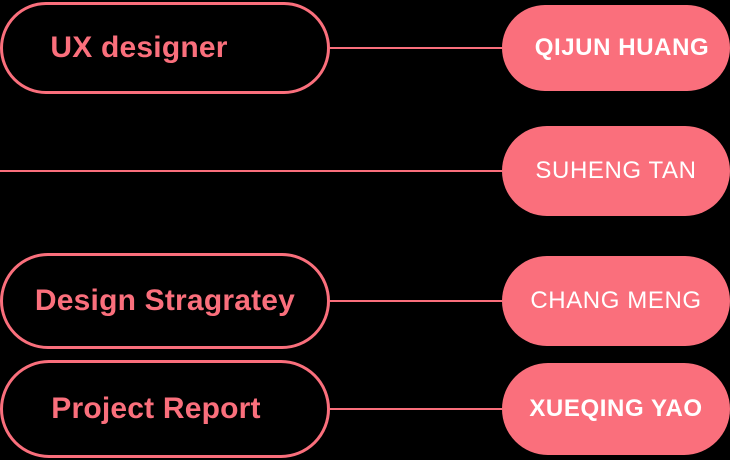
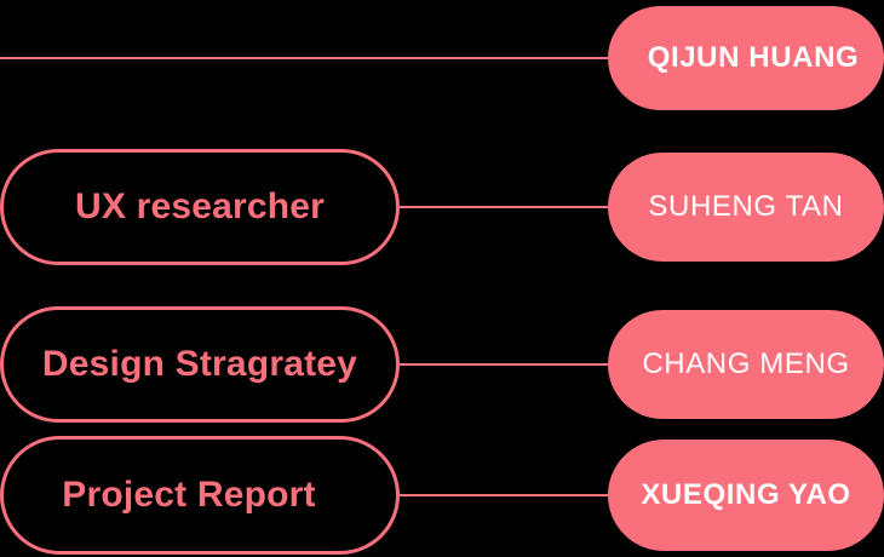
- UX designer
  QIJUN HUANG
+ UX researcher
  SUHENG TAN
  Design Stragratey
  CHANG MENG
  Project Report
  XUEQING YAO
